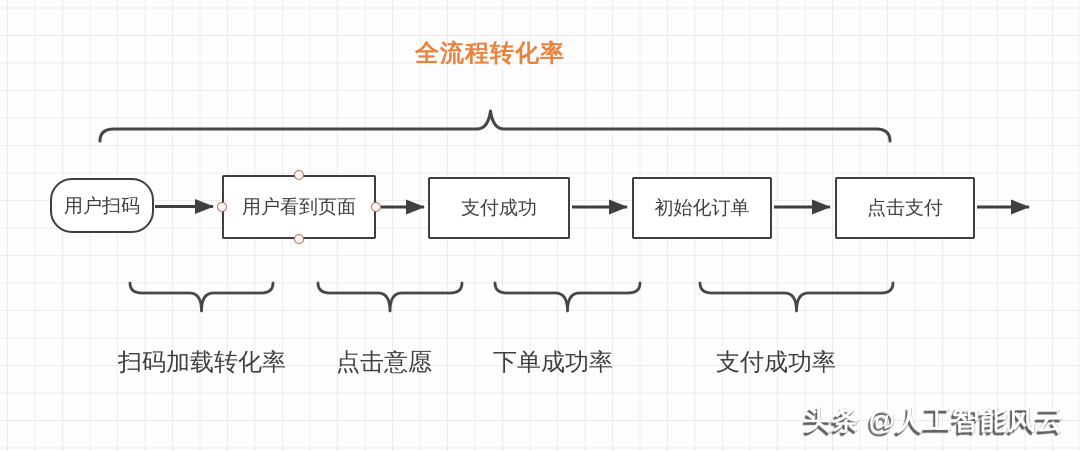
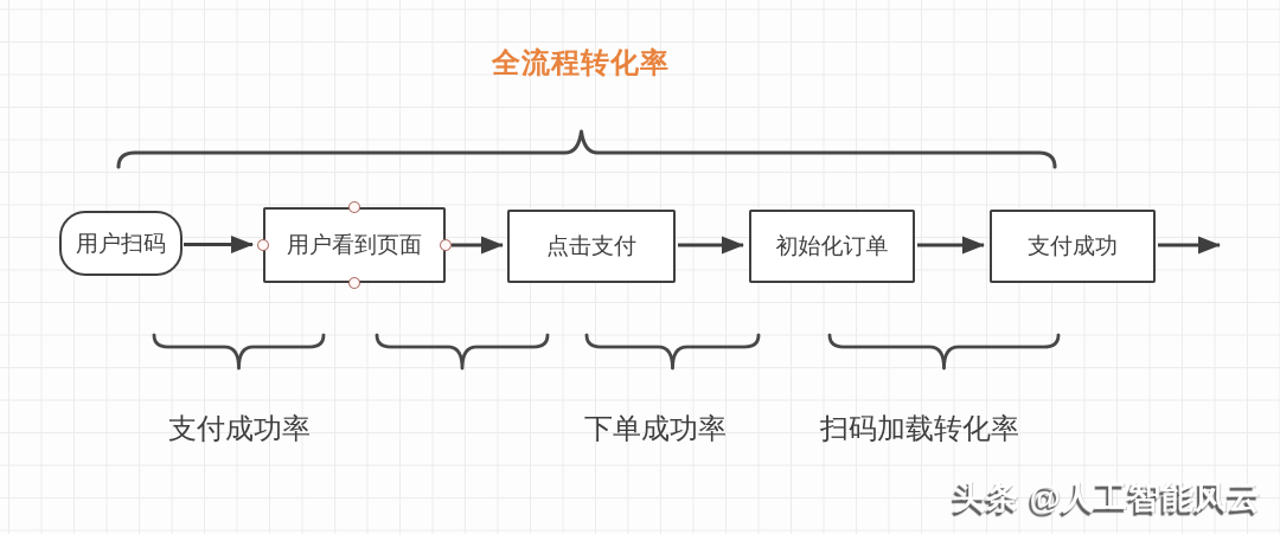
  全流程转化率
  用户扫码
  用户看到页面
- 支付成功
+ 点击支付
  初始化订单
- 点击支付
+ 支付成功
- 扫码加载转化率
+ 支付成功率
- 点击意愿
  下单成功率
- 支付成功率
+ 扫码加载转化率
  头条 @人工智能风云
